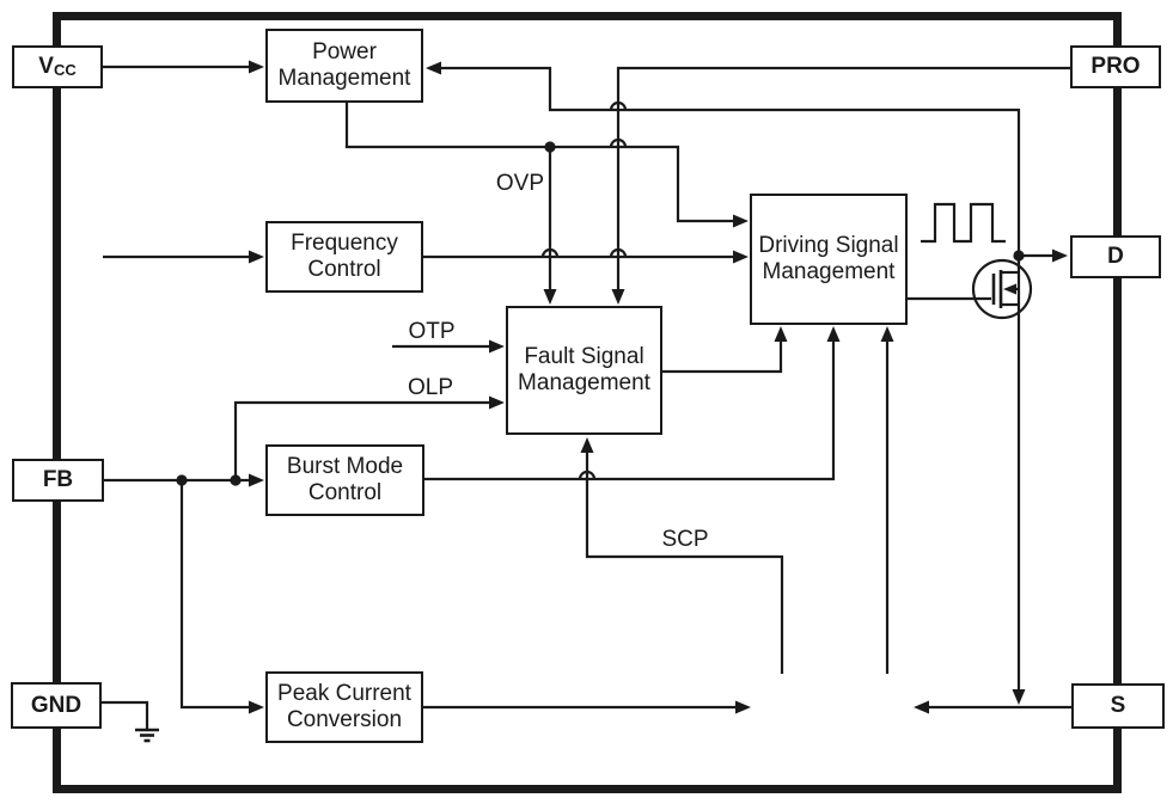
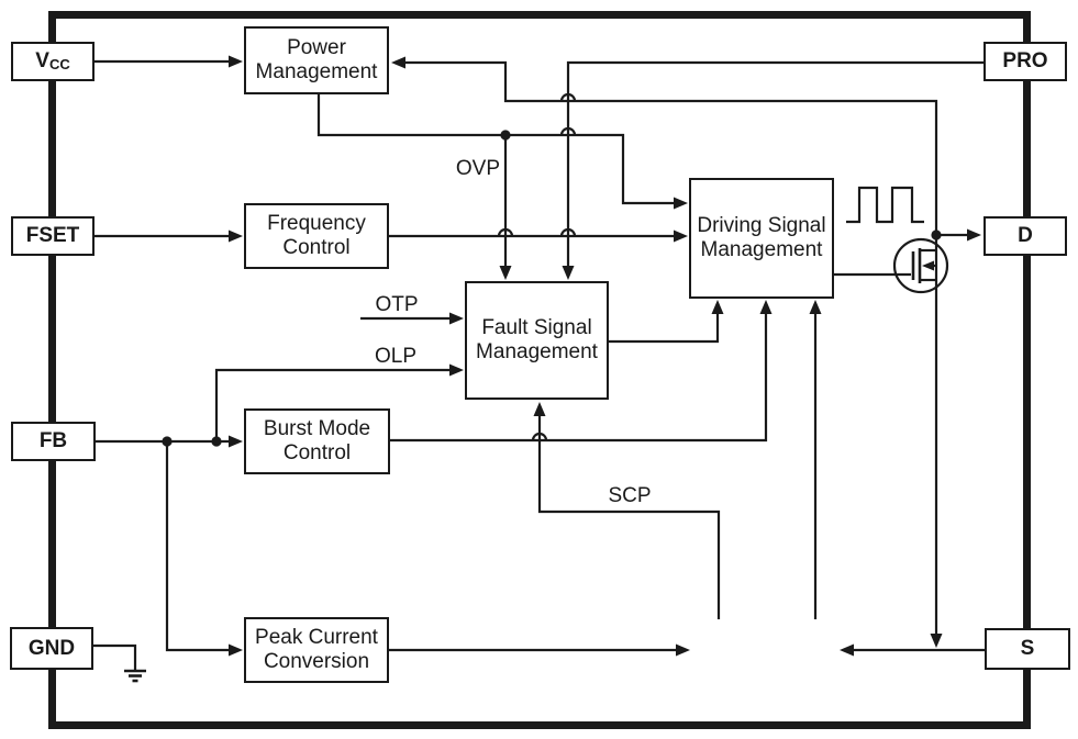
  Power
  Management
  Frequency
  Control
  Fault Signal
  Management
  Driving Signal
  Management
  Burst Mode
  Control
  Peak Current
  Conversion
  V
  CC
+ FSET
  FB
  GND
  PRO
  D
  S
  OVP
  OTP
  OLP
  SCP
